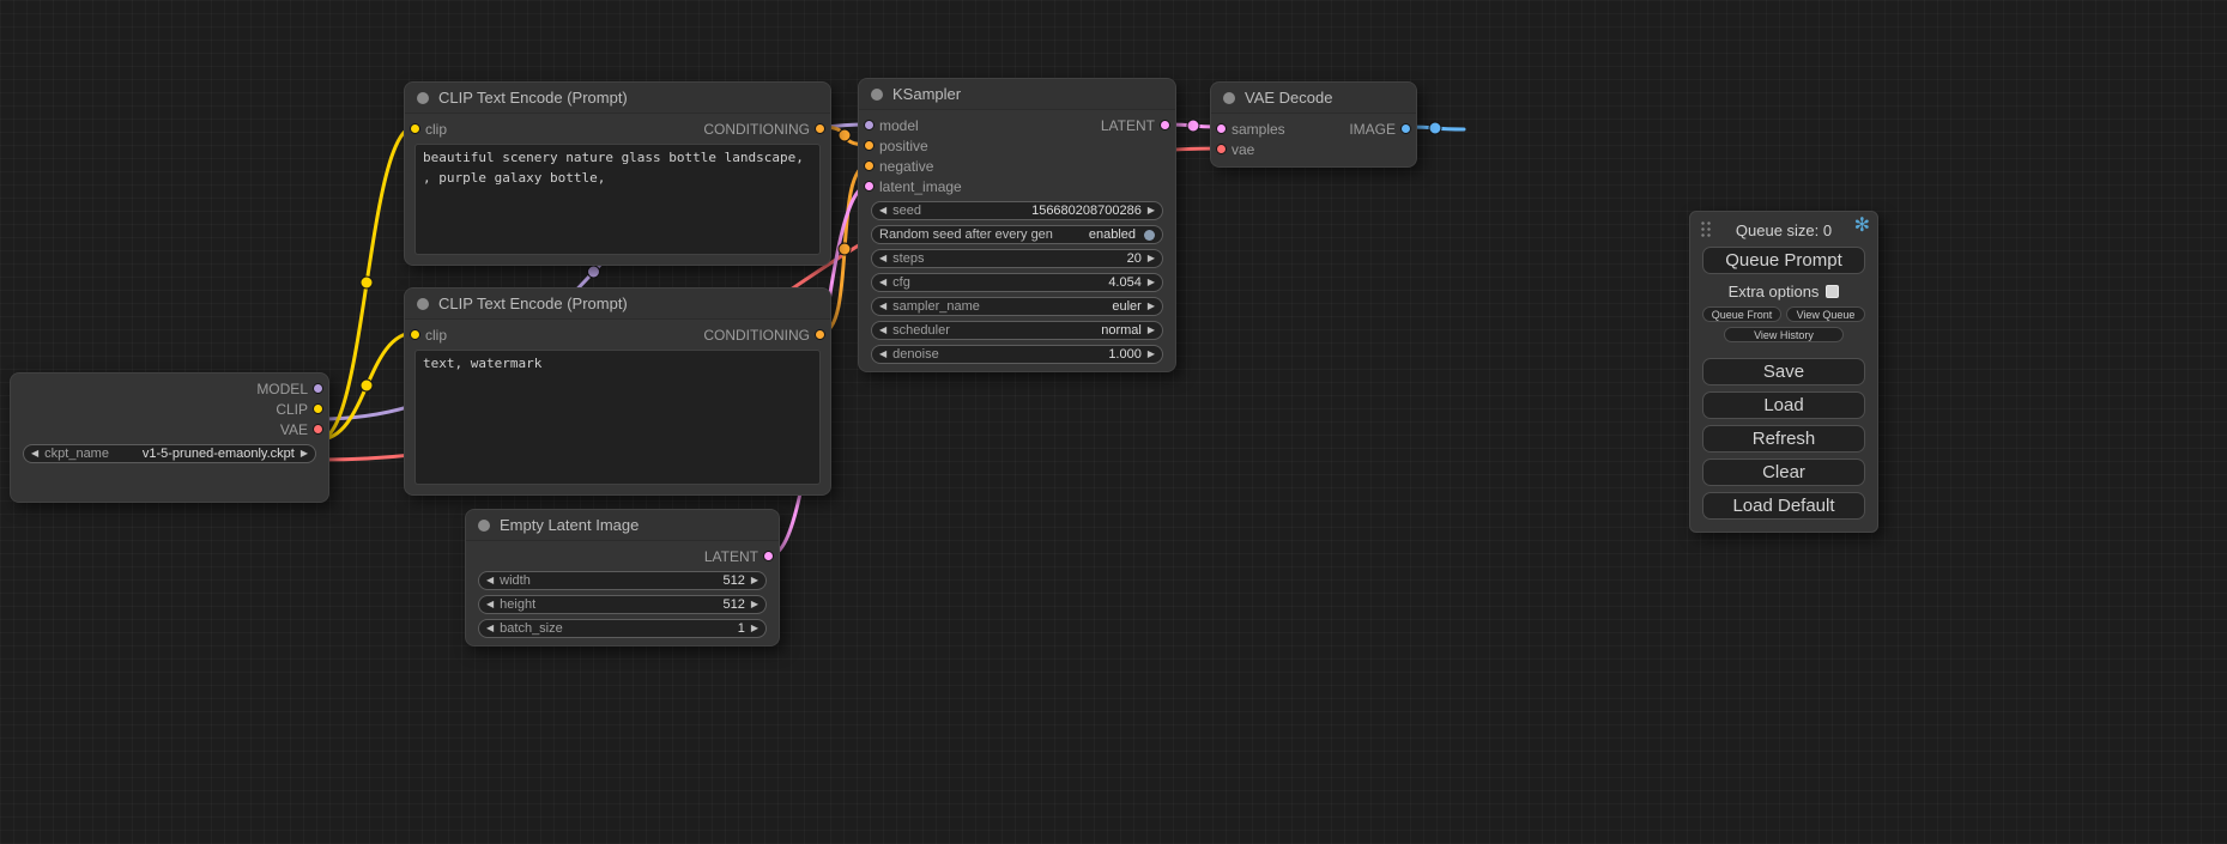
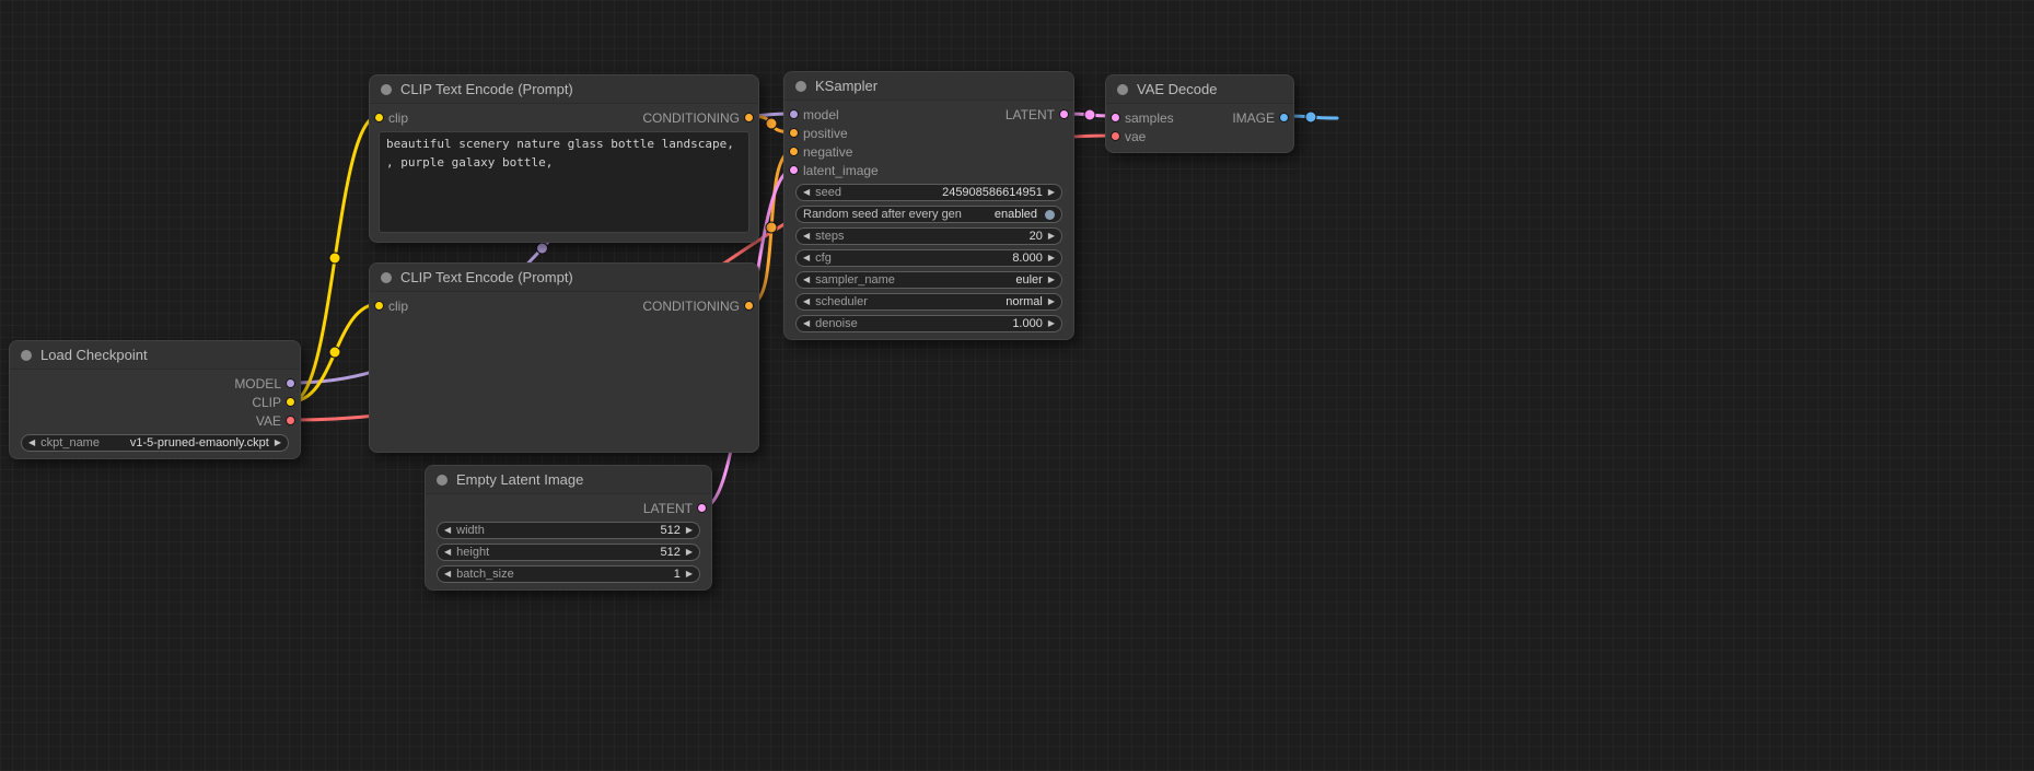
+ Load Checkpoint
  MODEL
  CLIP
  VAE
  ◀
  ckpt_name
  v1-5-pruned-emaonly.ckpt
  ▶
  CLIP Text Encode (Prompt)
  clip
  CONDITIONING
  CLIP Text Encode (Prompt)
  clip
  CONDITIONING
- text, watermark
  Empty Latent Image
  LATENT
  ◀
  width
  512
  ▶
  ◀
  height
  512
  ▶
  ◀
  batch_size
  1
  ▶
  KSampler
  model
  LATENT
  positive
  negative
  latent_image
  ◀
  seed
- 156680208700286
+ 245908586614951
  ▶
  Random seed after every gen
  enabled
  ◀
  steps
  20
  ▶
  ◀
  cfg
- 4.054
+ 8.000
  ▶
  ◀
  sampler_name
  euler
  ▶
  ◀
  scheduler
  normal
  ▶
  ◀
  denoise
  1.000
  ▶
  VAE Decode
  samples
  IMAGE
  vae
- Queue size: 0
- ✻
- Queue Prompt
- Extra options
- Queue Front
- View Queue
- View History
- Save
- Load
- Refresh
- Clear
- Load Default
